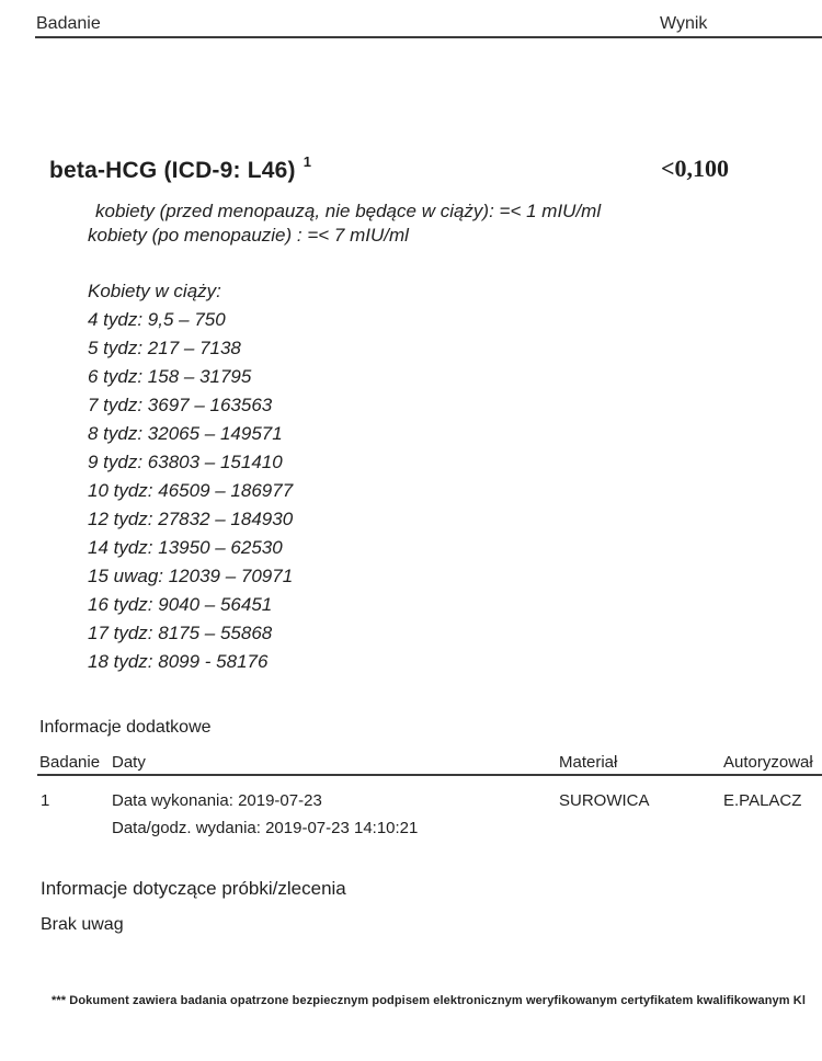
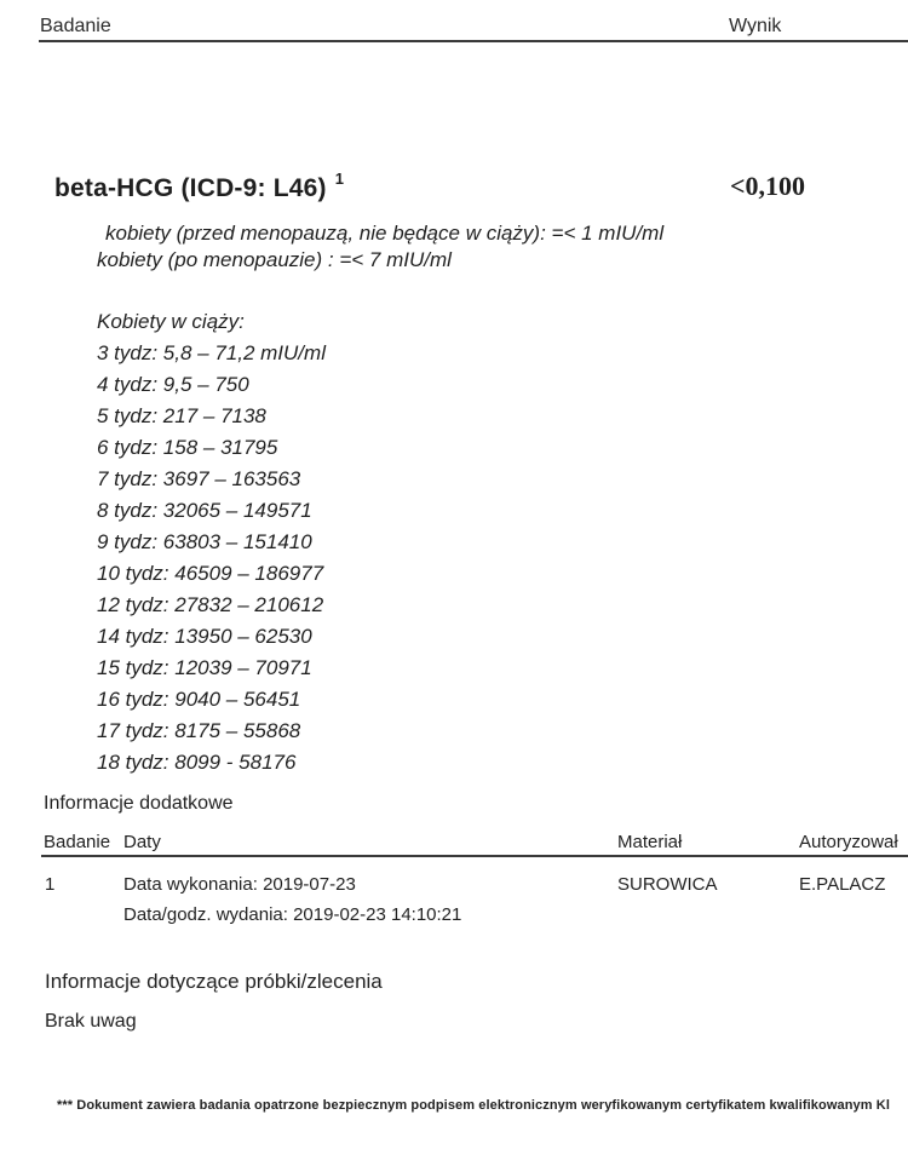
  Badanie
  Wynik
  beta-HCG (ICD-9: L46) 1
  <0,100
  kobiety (przed menopauzą, nie będące w ciąży): =< 1 mIU/ml
  kobiety (po menopauzie) : =< 7 mIU/ml
  Kobiety w ciąży:
+ 3 tydz: 5,8 – 71,2 mIU/ml
  4 tydz: 9,5 – 750
  5 tydz: 217 – 7138
  6 tydz: 158 – 31795
  7 tydz: 3697 – 163563
  8 tydz: 32065 – 149571
  9 tydz: 63803 – 151410
  10 tydz: 46509 – 186977
- 12 tydz: 27832 – 184930
+ 12 tydz: 27832 – 210612
  14 tydz: 13950 – 62530
- 15 uwag: 12039 – 70971
+ 15 tydz: 12039 – 70971
  16 tydz: 9040 – 56451
  17 tydz: 8175 – 55868
  18 tydz: 8099 - 58176
  Informacje dodatkowe
  Badanie
  Daty
  Materiał
  Autoryzował
  1
  Data wykonania: 2019-07-23
- Data/godz. wydania: 2019-07-23 14:10:21
+ Data/godz. wydania: 2019-02-23 14:10:21
  SUROWICA
  E.PALACZ
  Informacje dotyczące próbki/zlecenia
  Brak uwag
  *** Dokument zawiera badania opatrzone bezpiecznym podpisem elektronicznym weryfikowanym certyfikatem kwalifikowanym Kl
